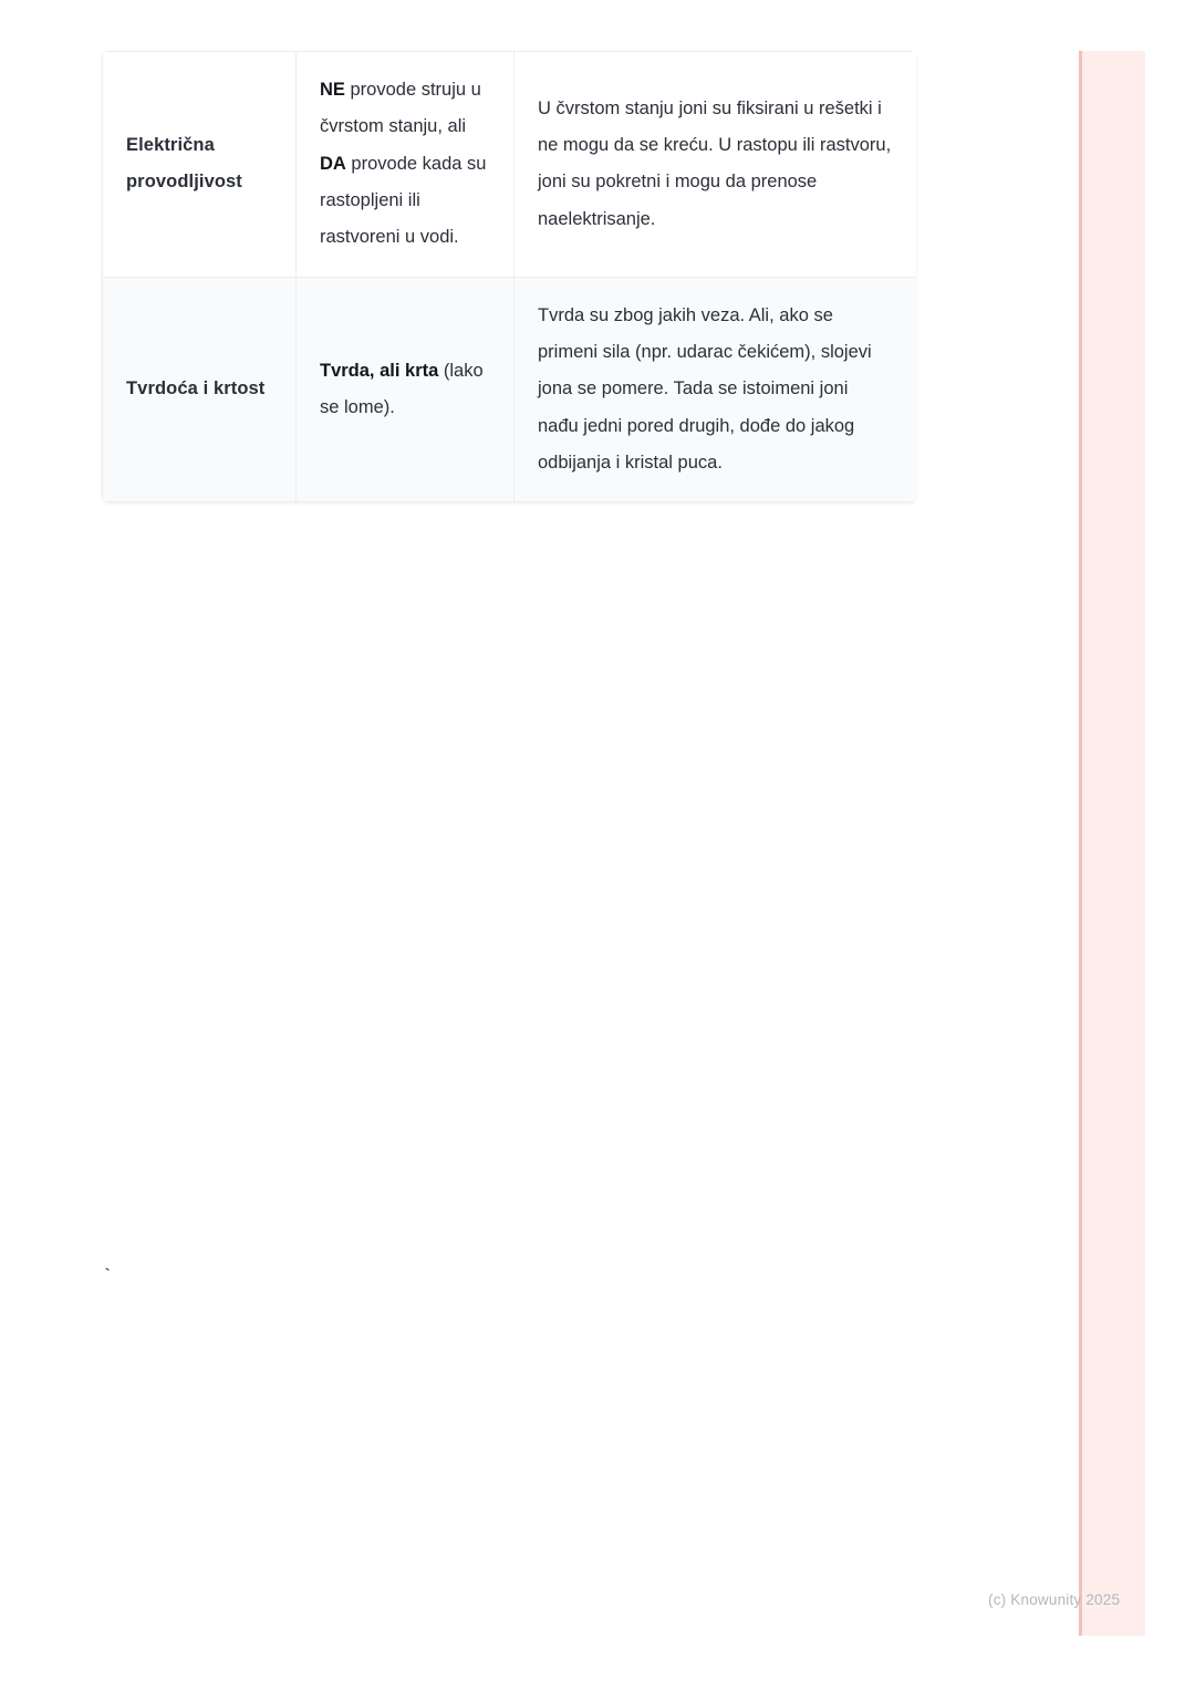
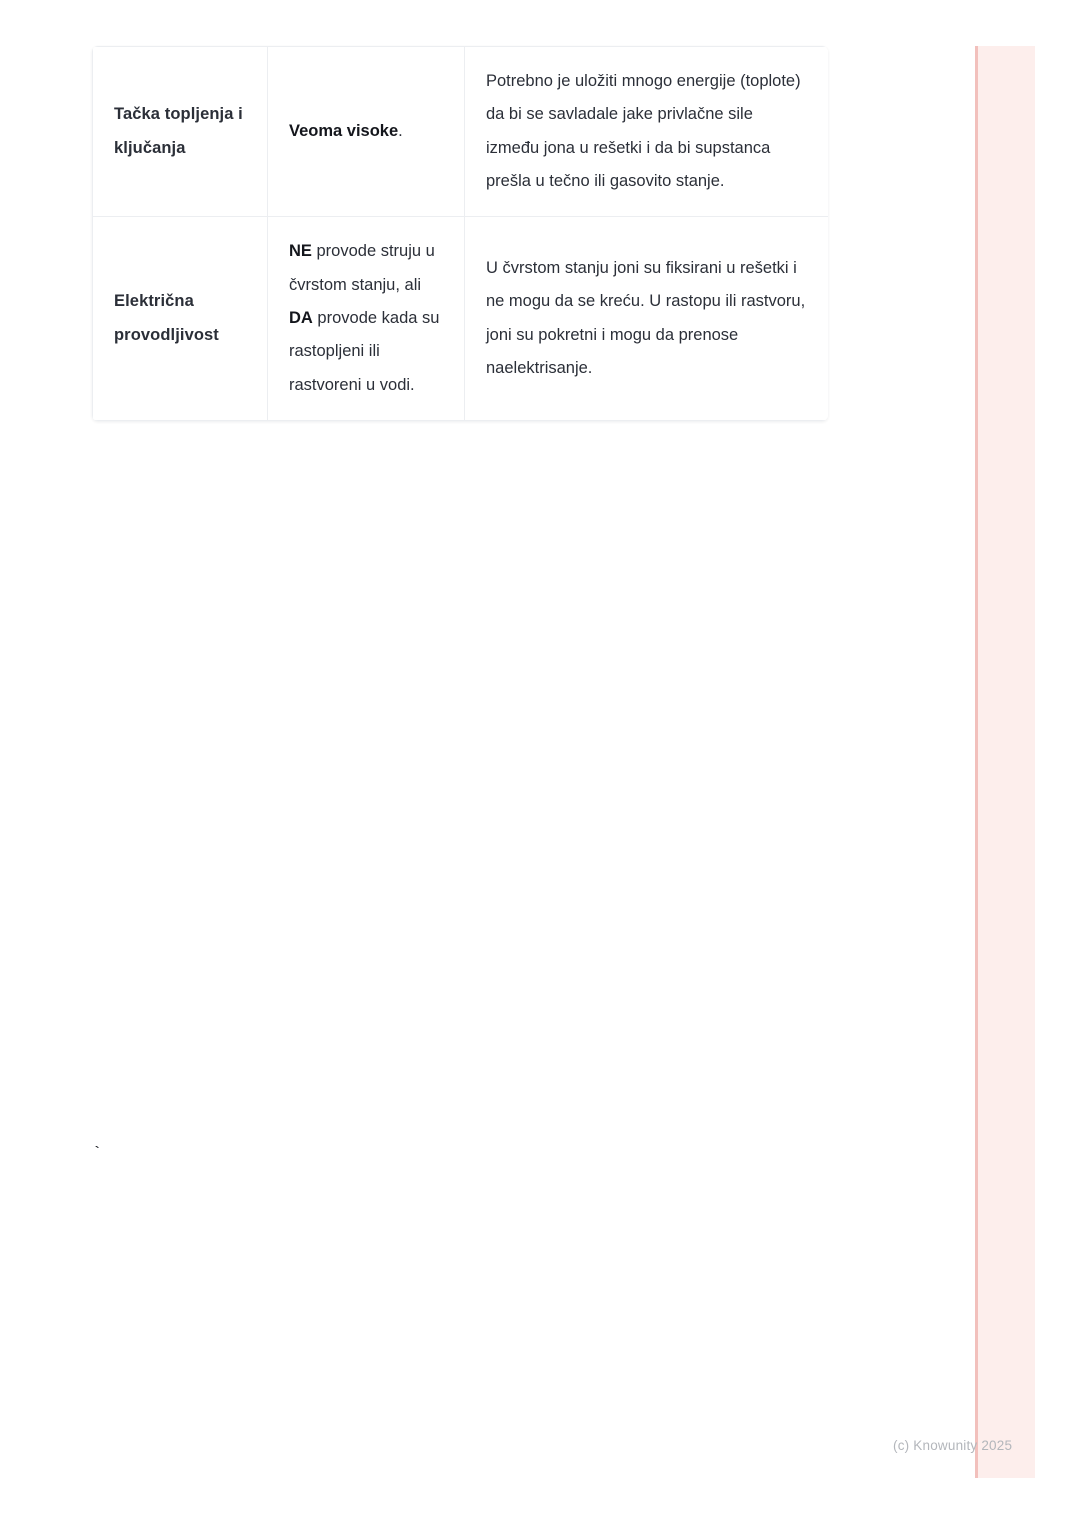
+ Tačka topljenja i ključanja	Veoma visoke.	Potrebno je uložiti mnogo energije (toplote) da bi se savladale jake privlačne sile između jona u rešetki i da bi supstanca prešla u tečno ili gasovito stanje.
  Električna provodljivost	NE provode struju u čvrstom stanju, ali DA provode kada su rastopljeni ili rastvoreni u vodi.	U čvrstom stanju joni su fiksirani u rešetki i ne mogu da se kreću. U rastopu ili rastvoru, joni su pokretni i mogu da prenose naelektrisanje.
- Tvrdoća i krtost	Tvrda, ali krta (lako se lome).	Tvrda su zbog jakih veza. Ali, ako se primeni sila (npr. udarac čekićem), slojevi jona se pomere. Tada se istoimeni joni nađu jedni pored drugih, dođe do jakog odbijanja i kristal puca.
  `
  (c) Knowunity 2025
